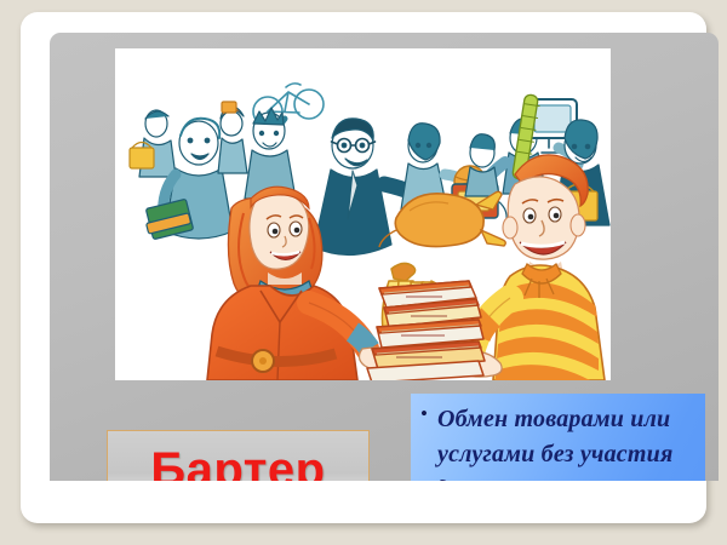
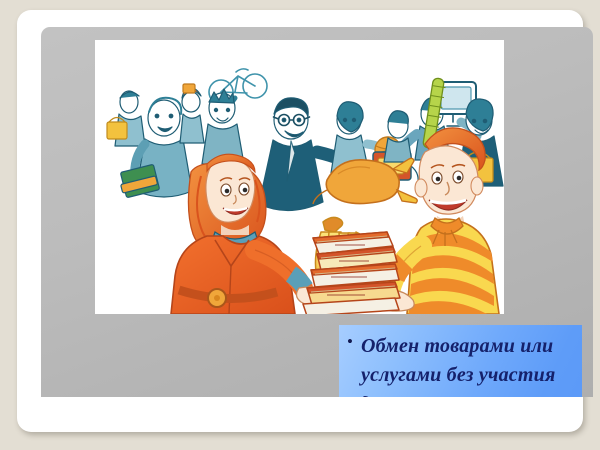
- Бартер
  •
  Обмен товарами или услугами без участия
